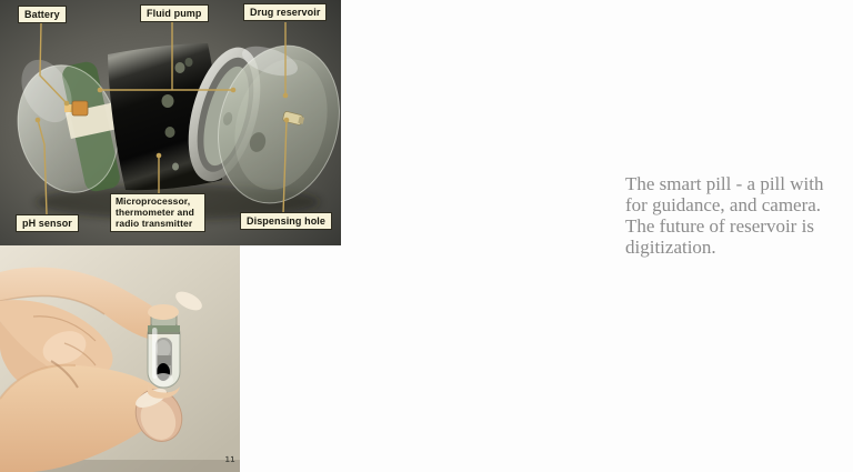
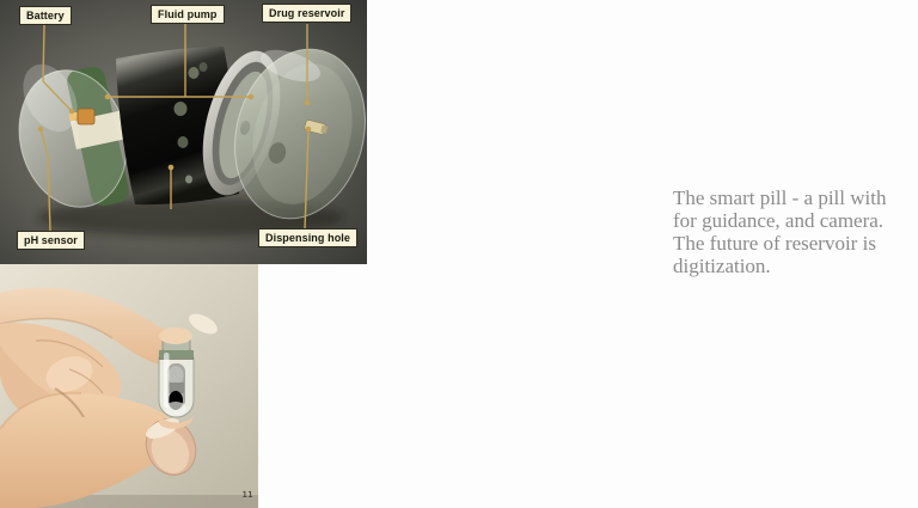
  Battery
  Fluid pump
  Drug reservoir
  pH sensor
- Microprocessor, thermometer and radio transmitter
  Dispensing hole
  11
  The smart pill - a pill with
  for guidance, and camera.
  The future of reservoir is
  digitization.
